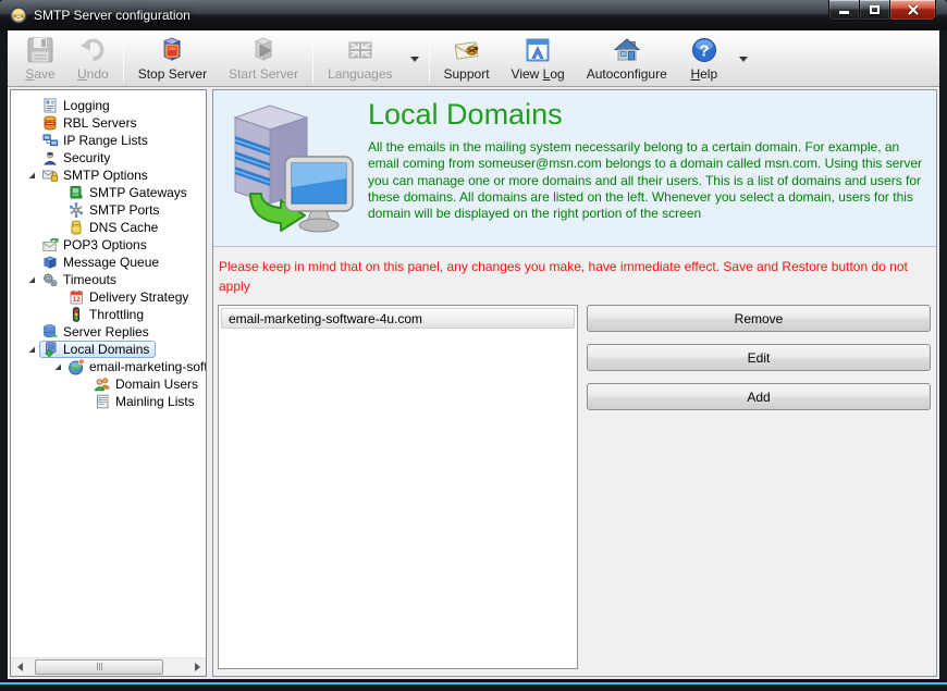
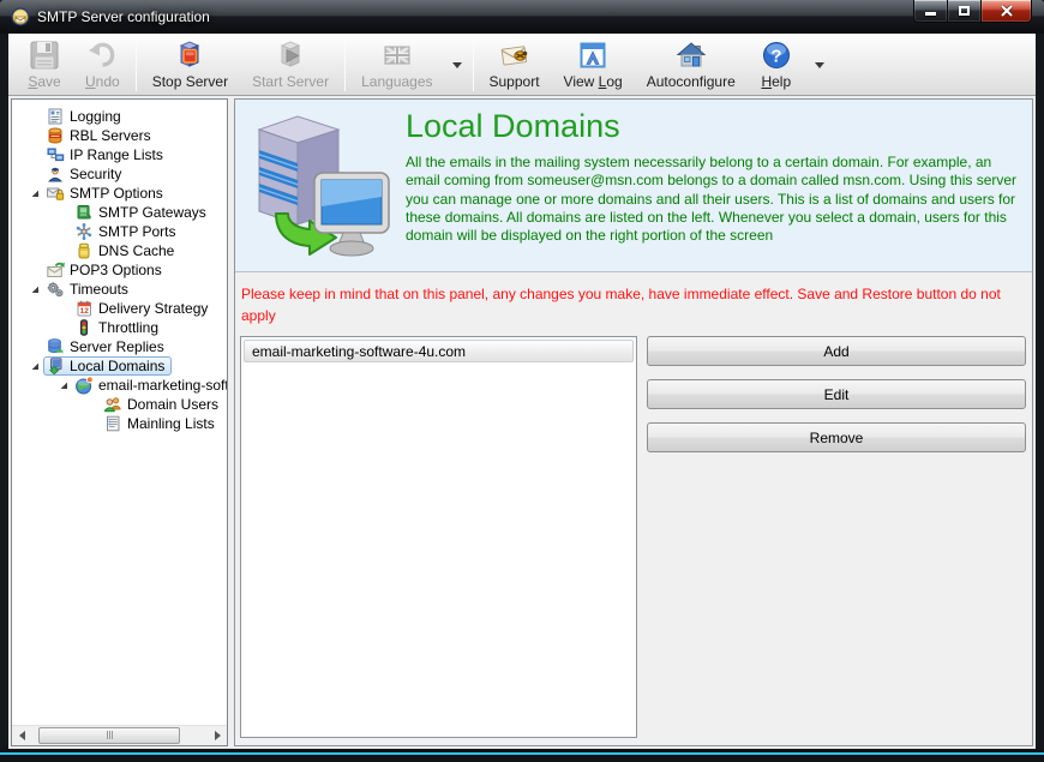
  SMTP Server configuration
  Save
  Undo
  Stop Server
  Start Server
  Languages
  Support
  View Log
  Autoconfigure
  ?
  Help
  Logging
  RBL Servers
  IP Range Lists
  Security
  SMTP Options
  SMTP Gateways
  SMTP Ports
  DNS Cache
  POP3 Options
- Message Queue
  Timeouts
  Delivery Strategy
  Throttling
  Server Replies
  Local Domains
  Domain Users
  Mainling Lists
  Local Domains
  All the emails in the mailing system necessarily belong to a certain domain. For example, an email coming from someuser@msn.com belongs to a domain called msn.com. Using this server you can manage one or more domains and all their users. This is a list of domains and users for these domains. All domains are listed on the left. Whenever you select a domain, users for this domain will be displayed on the right portion of the screen
  Please keep in mind that on this panel, any changes you make, have immediate effect. Save and Restore button do not apply
  email-marketing-software-4u.com
- Remove
+ Add
  Edit
- Add
+ Remove
